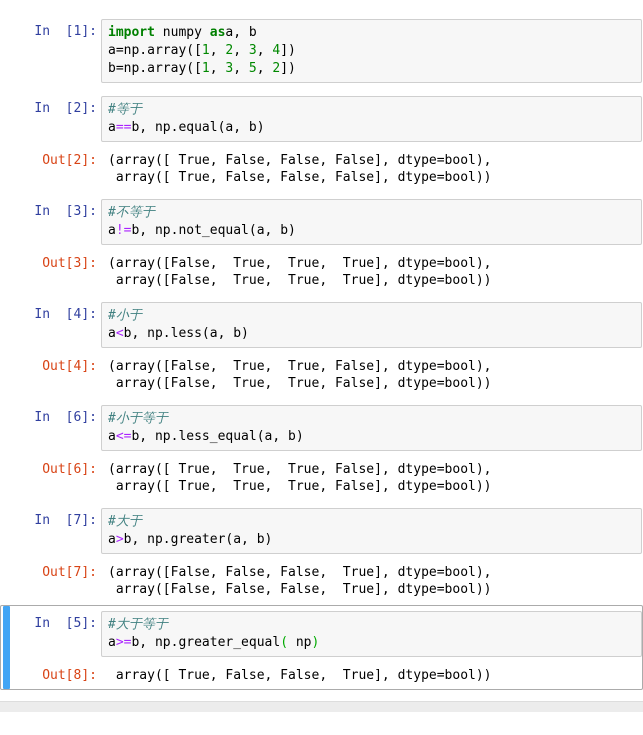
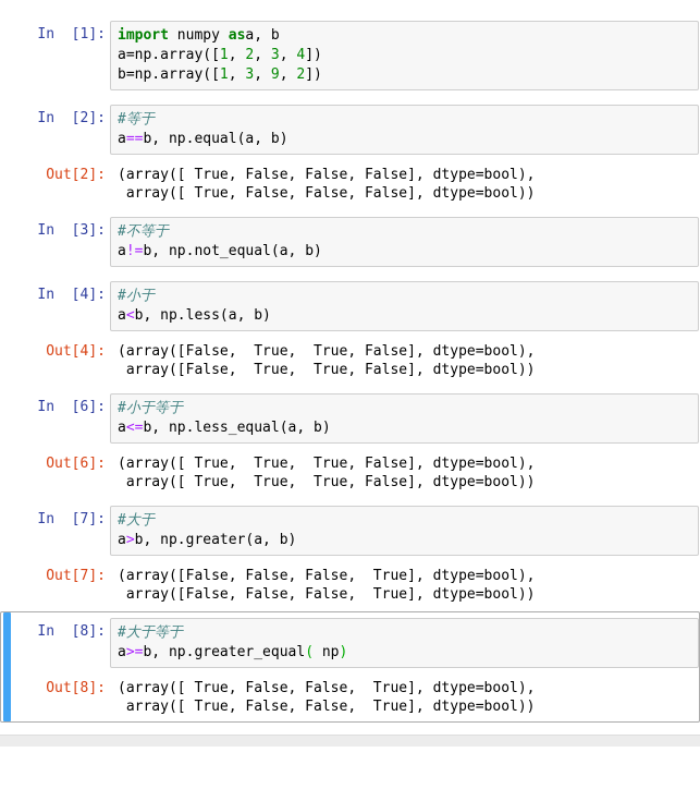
  In [1]:
  import numpy asa, b
  a=np.array([1, 2, 3, 4])
- b=np.array([1, 3, 5, 2])
+ b=np.array([1, 3, 9, 2])
  In [2]:
  #等于
  a==b, np.equal(a, b)
  Out[2]:
  (array([ True, False, False, False], dtype=bool),
  array([ True, False, False, False], dtype=bool))
  In [3]:
  #不等于
  a!=b, np.not_equal(a, b)
- Out[3]:
- (array([False, True, True, True], dtype=bool),
- array([False, True, True, True], dtype=bool))
  In [4]:
  #小于
  a<b, np.less(a, b)
  Out[4]:
  (array([False, True, True, False], dtype=bool),
  array([False, True, True, False], dtype=bool))
  In [6]:
  #小于等于
  a<=b, np.less_equal(a, b)
  Out[6]:
  (array([ True, True, True, False], dtype=bool),
  array([ True, True, True, False], dtype=bool))
  In [7]:
  #大于
  a>b, np.greater(a, b)
  Out[7]:
  (array([False, False, False, True], dtype=bool),
  array([False, False, False, True], dtype=bool))
- In [5]:
+ In [8]:
  #大于等于
  a>=b, np.greater_equal( np)
  Out[8]:
+ (array([ True, False, False, True], dtype=bool),
  array([ True, False, False, True], dtype=bool))
